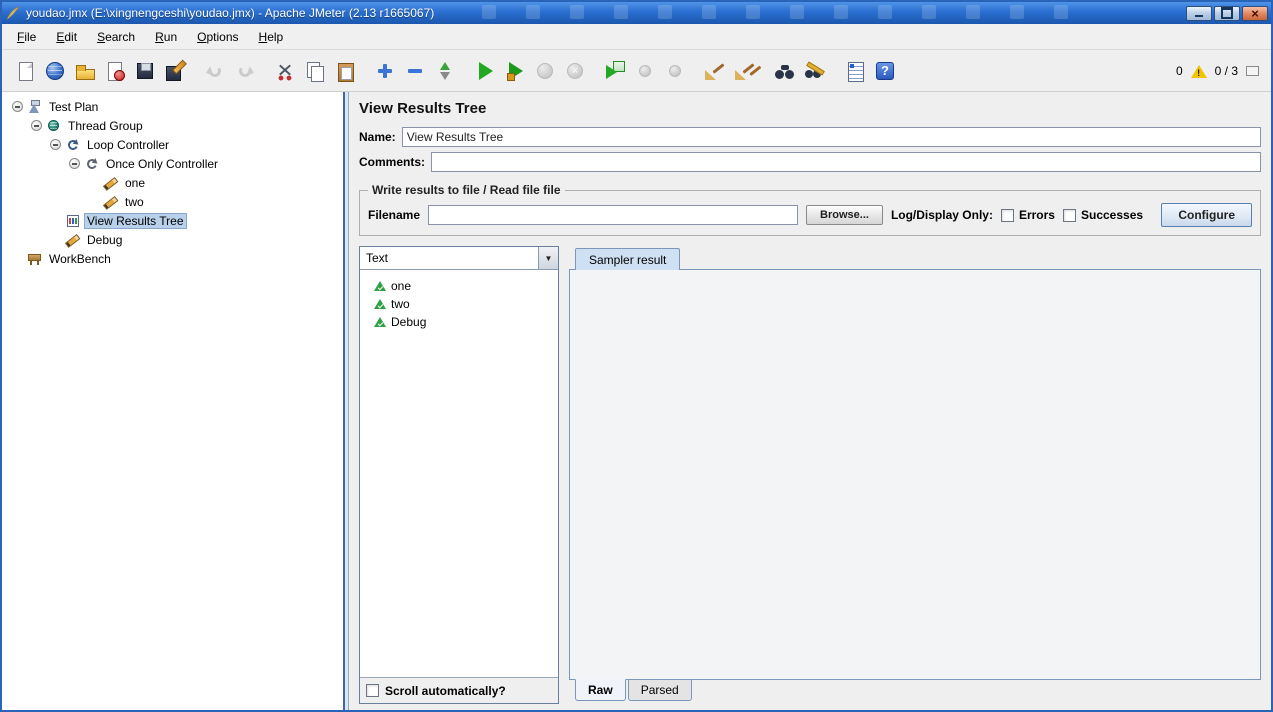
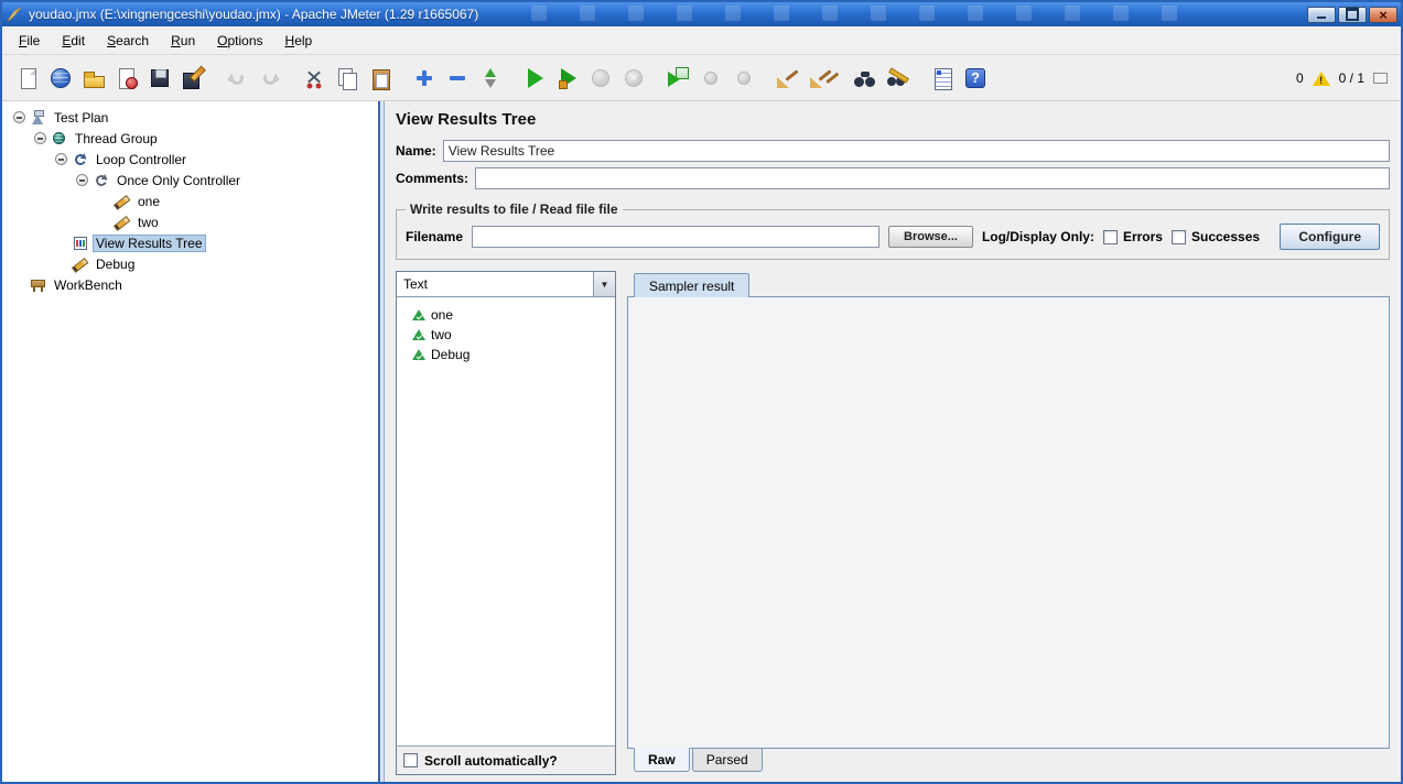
- youdao.jmx (E:\xingnengceshi\youdao.jmx) - Apache JMeter (2.13 r1665067)
+ youdao.jmx (E:\xingnengceshi\youdao.jmx) - Apache JMeter (1.29 r1665067)
  File
  Edit
  Search
  Run
  Options
  Help
  0
- 0 / 3
+ 0 / 1
  Test Plan
  Thread Group
  Loop Controller
  Once Only Controller
  one
  two
  View Results Tree
  Debug
  WorkBench
  View Results Tree
  Name:
  View Results Tree
  Comments:
  Write results to file / Read file file
  Filename
  Browse...
  Log/Display Only:
  Errors
  Successes
  Configure
  Text
  one
  two
  Debug
  Scroll automatically?
  Sampler result
  Raw
  Parsed
